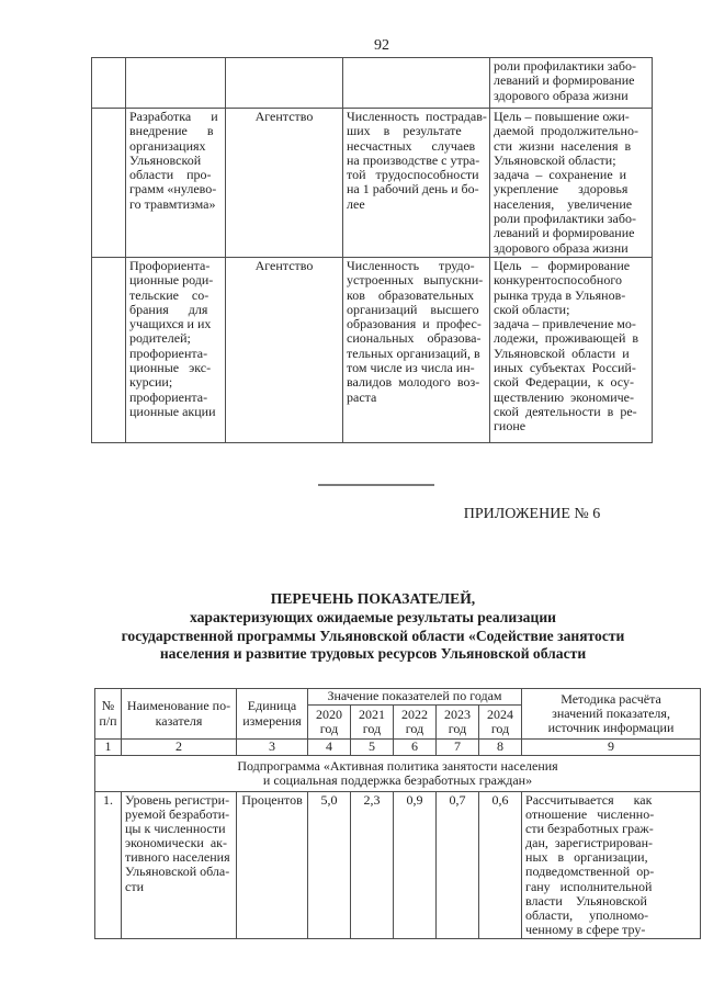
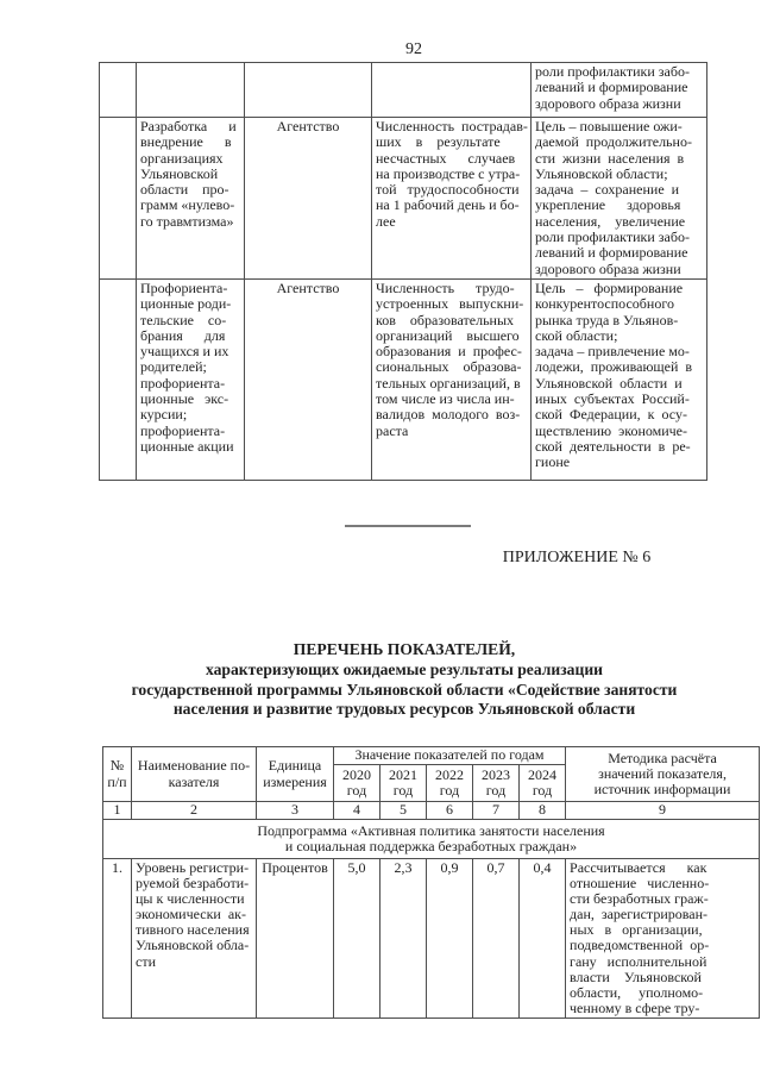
  92
  				роли профилактики забо- леваний и формирование здорового образа жизни
  	Разработка и внедрение в организациях Ульяновской области про- грамм «нулево- го травмтизма»	Агентство	Численность пострадав- ших в результате несчастных случаев на производстве с утра- той трудоспособности на 1 рабочий день и бо- лее	Цель – повышение ожи- даемой продолжительно- сти жизни населения в Ульяновской области; задача – сохранение и укрепление здоровья населения, увеличение роли профилактики забо- леваний и формирование здорового образа жизни
  	Профориента- ционные роди- тельские со- брания для учащихся и их родителей; профориента- ционные экс- курсии; профориента- ционные акции	Агентство	Численность трудо- устроенных выпускни- ков образовательных организаций высшего образования и профес- сиональных образова- тельных организаций, в том числе из числа ин- валидов молодого воз- раста	Цель – формирование конкурентоспособного рынка труда в Ульянов- ской области; задача – привлечение мо- лодежи, проживающей в Ульяновской области и иных субъектах Россий- ской Федерации, к осу- ществлению экономиче- ской деятельности в ре- гионе
  ПРИЛОЖЕНИЕ № 6
  ПЕРЕЧЕНЬ ПОКАЗАТЕЛЕЙ,
  характеризующих ожидаемые результаты реализации
  государственной программы Ульяновской области «Содействие занятости
  населения и развитие трудовых ресурсов Ульяновской области
  № п/п	Наименование по- казателя	Единица измерения	Значение показателей по годам	Методика расчёта значений показателя, источник информации
  2020 год	2021 год	2022 год	2023 год	2024 год
  1	2	3	4	5	6	7	8	9
  Подпрограмма «Активная политика занятости населения и социальная поддержка безработных граждан»
- 1.	Уровень регистри- руемой безработи- цы к численности экономически ак- тивного населения Ульяновской обла- сти	Процентов	5,0	2,3	0,9	0,7	0,6	Рассчитывается как отношение численно- сти безработных граж- дан, зарегистрирован- ных в организации, подведомственной ор- гану исполнительной власти Ульяновской области, уполномо- ченному в сфере тру-
+ 1.	Уровень регистри- руемой безработи- цы к численности экономически ак- тивного населения Ульяновской обла- сти	Процентов	5,0	2,3	0,9	0,7	0,4	Рассчитывается как отношение численно- сти безработных граж- дан, зарегистрирован- ных в организации, подведомственной ор- гану исполнительной власти Ульяновской области, уполномо- ченному в сфере тру-
